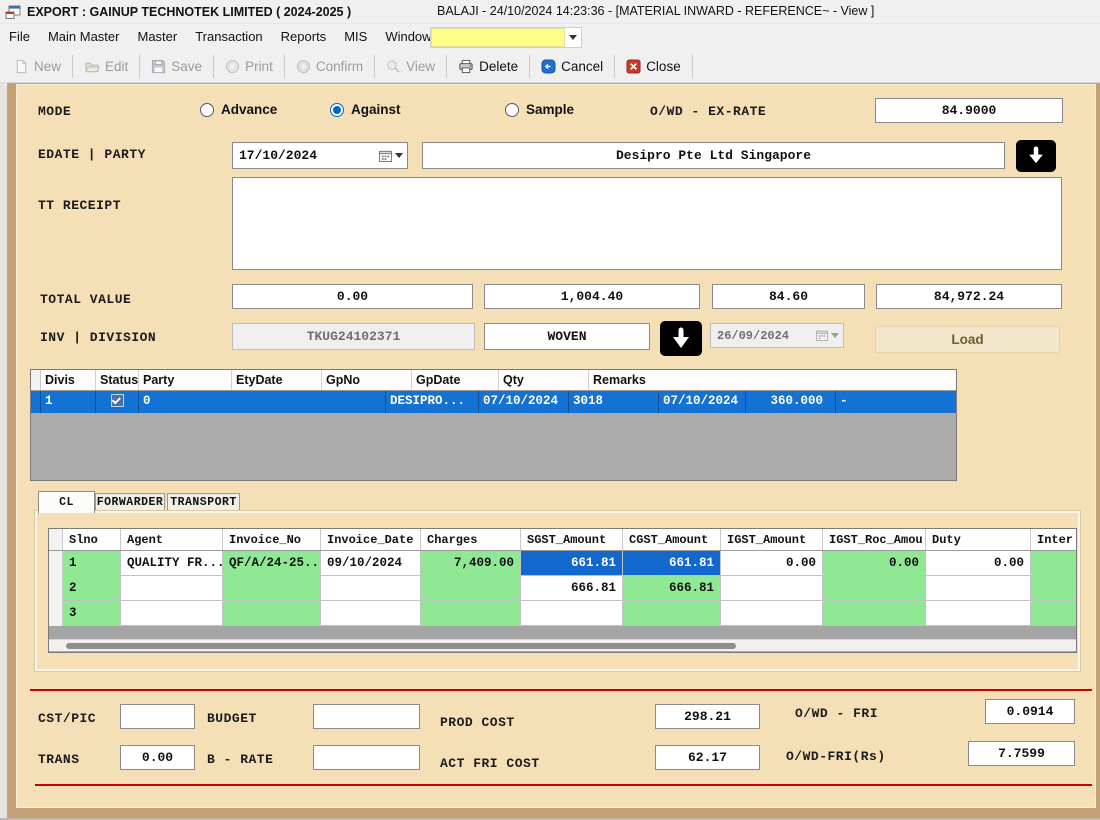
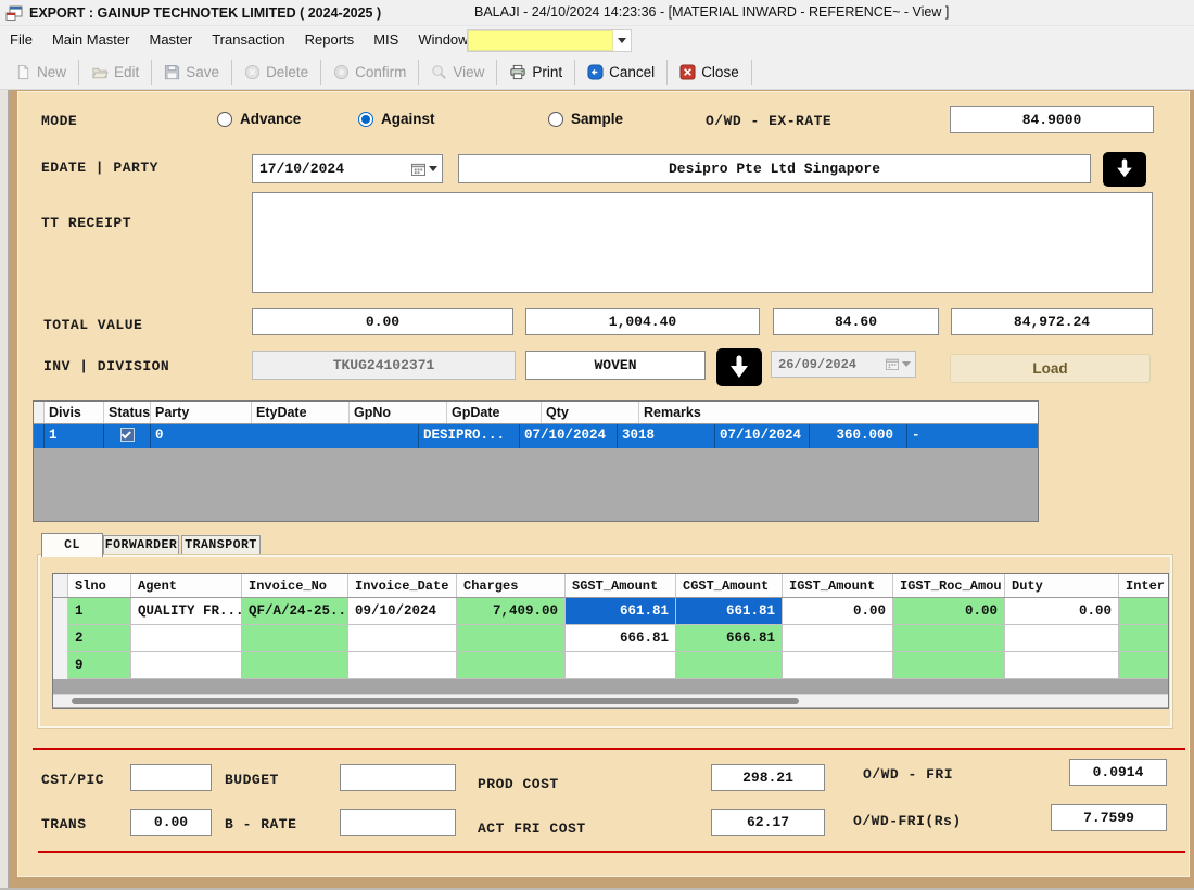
  EXPORT : GAINUP TECHNOTEK LIMITED ( 2024-2025 )
  BALAJI - 24/10/2024 14:23:36 - [MATERIAL INWARD - REFERENCE~ - View ]
  File
  Main Master
  Master
  Transaction
  Reports
  MIS
  Window
  New
  Edit
  Save
- Print
+ Delete
  Confirm
  View
- Delete
+ Print
  Cancel
  Close
  MODE
  Advance
  Against
  Sample
  O/WD - EX-RATE
  84.9000
  EDATE | PARTY
  17/10/2024
  Desipro Pte Ltd Singapore
  TT RECEIPT
  TOTAL VALUE
  0.00
  1,004.40
  84.60
  84,972.24
  INV | DIVISION
  TKUG24102371
  WOVEN
  26/09/2024
  Load
  Divis
  Status
  Party
  EtyDate
  GpNo
  GpDate
  Qty
  Remarks
  1
  0
  DESIPRO...
  07/10/2024
  3018
  07/10/2024
  360.000
  -
  CL
  FORWARDER
  TRANSPORT
  Slno
  Agent
  Invoice_No
  Invoice_Date
  Charges
  SGST_Amount
  CGST_Amount
  IGST_Amount
  IGST_Roc_Amou
  Duty
  Inter
  1
  QUALITY FR...
  QF/A/24-25..
  09/10/2024
  7,409.00
  661.81
  661.81
  0.00
  0.00
  0.00
  2
  666.81
  666.81
- 3
+ 9
  CST/PIC
  BUDGET
  PROD COST
  298.21
  O/WD - FRI
  0.0914
  TRANS
  0.00
  B - RATE
  ACT FRI COST
  62.17
  O/WD-FRI(Rs)
  7.7599
